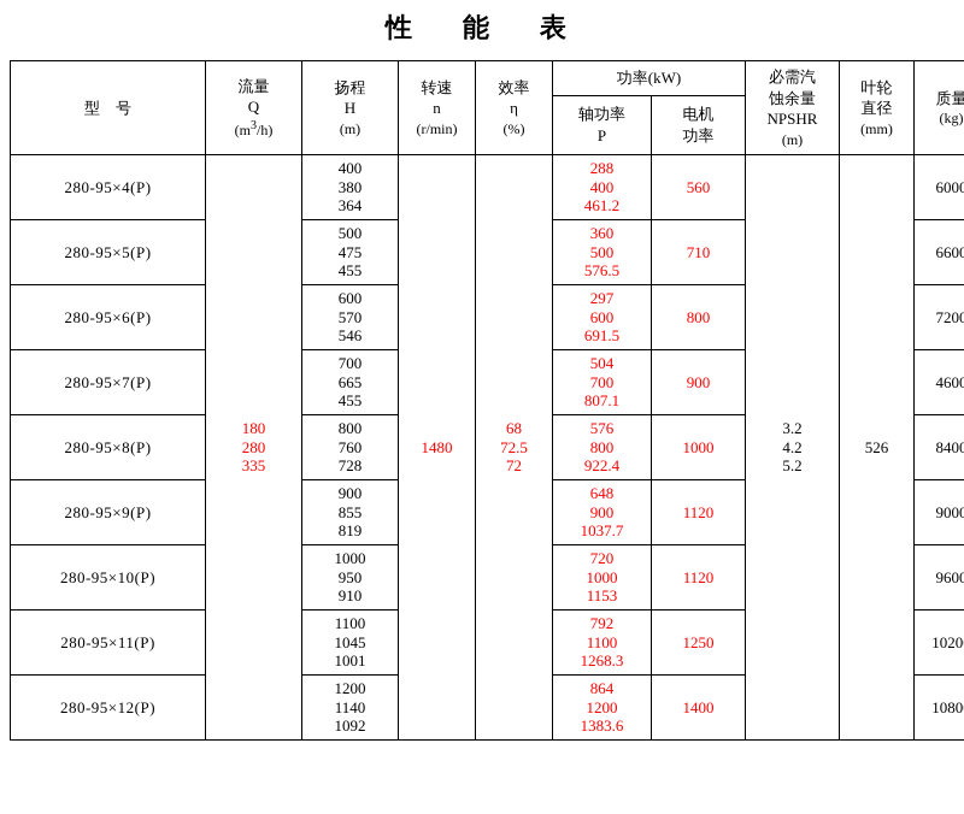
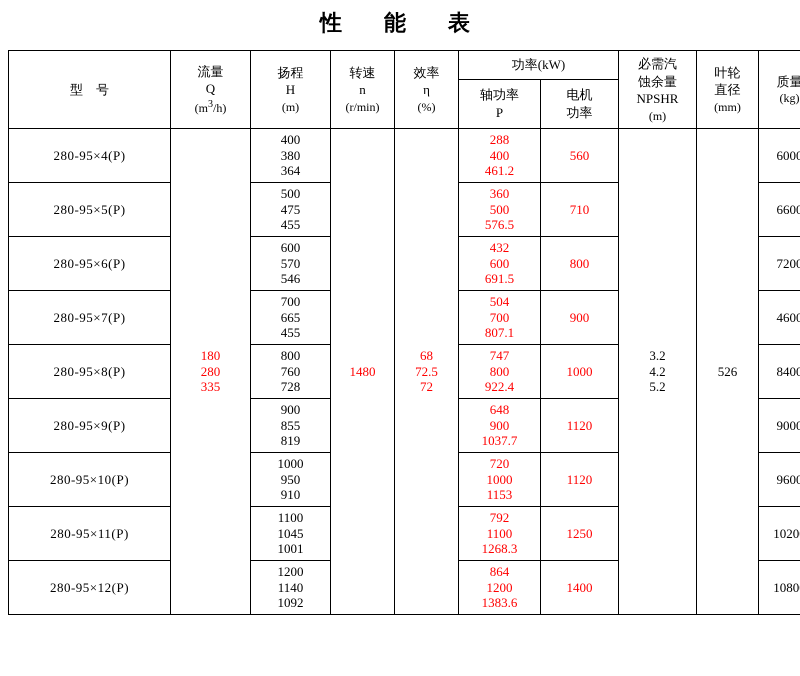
  性 能 表
  型 号	流量 Q (m3/h)	扬程 H (m)	转速 n (r/min)	效率 η (%)	功率(kW)	必需汽 蚀余量 NPSHR (m)	叶轮 直径 (mm)	质量 (kg)
  轴功率 P	电机 功率
  280-95×4(P)	180 280 335	400 380 364	1480	68 72.5 72	288 400 461.2	560	3.2 4.2 5.2	526	6000
  280-95×5(P)	500 475 455	360 500 576.5	710	6600
- 280-95×6(P)	600 570 546	297 600 691.5	800	7200
+ 280-95×6(P)	600 570 546	432 600 691.5	800	7200
  280-95×7(P)	700 665 455	504 700 807.1	900	4600
- 280-95×8(P)	800 760 728	576 800 922.4	1000	8400
+ 280-95×8(P)	800 760 728	747 800 922.4	1000	8400
  280-95×9(P)	900 855 819	648 900 1037.7	1120	9000
  280-95×10(P)	1000 950 910	720 1000 1153	1120	9600
  280-95×11(P)	1100 1045 1001	792 1100 1268.3	1250	1020
  280-95×12(P)	1200 1140 1092	864 1200 1383.6	1400	1080
